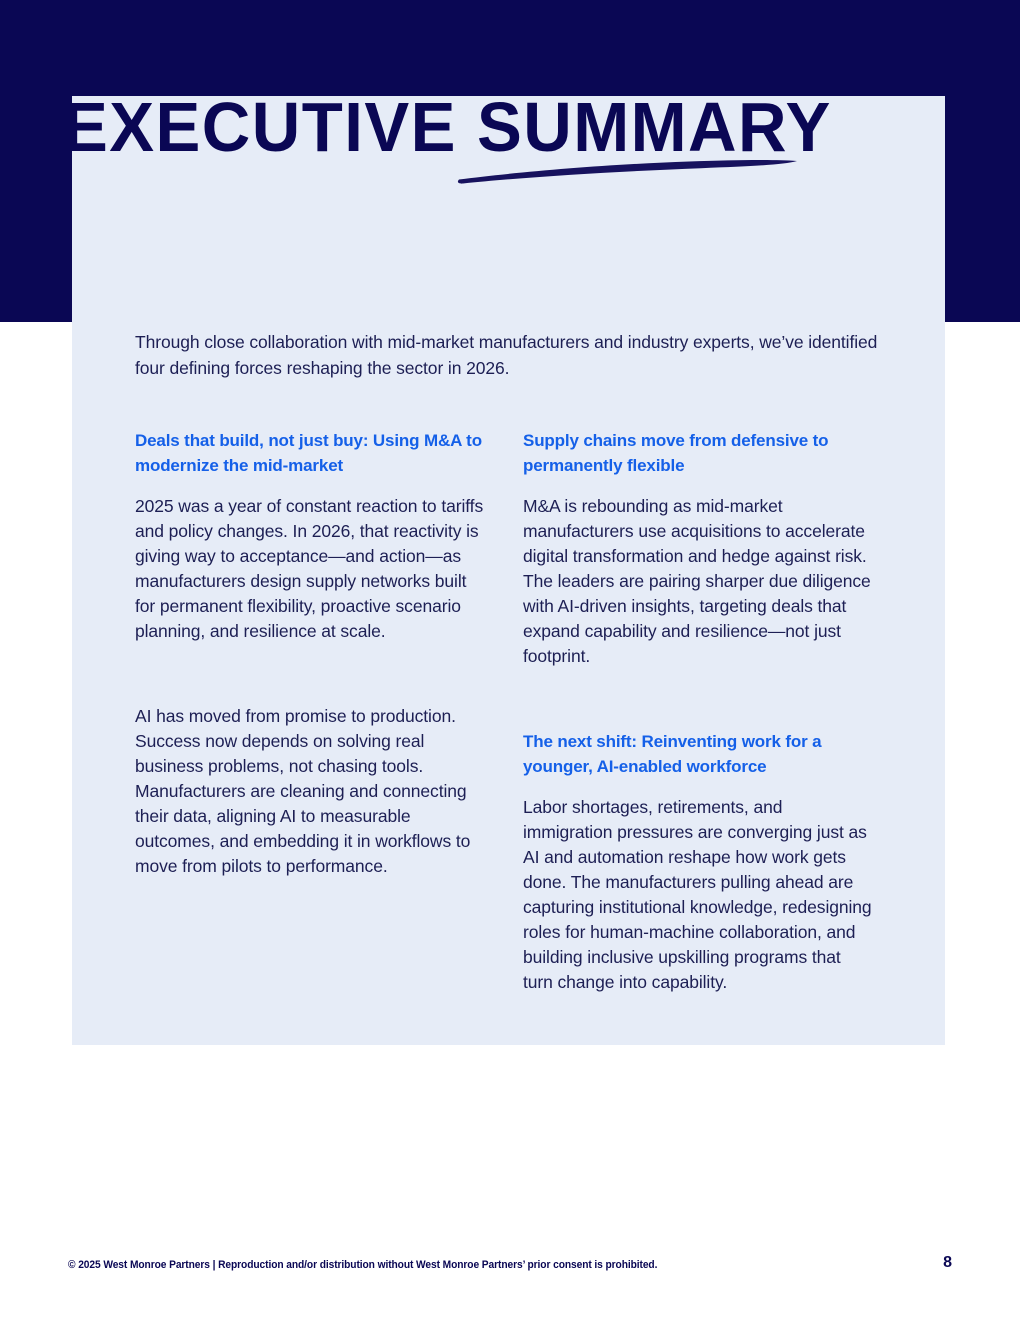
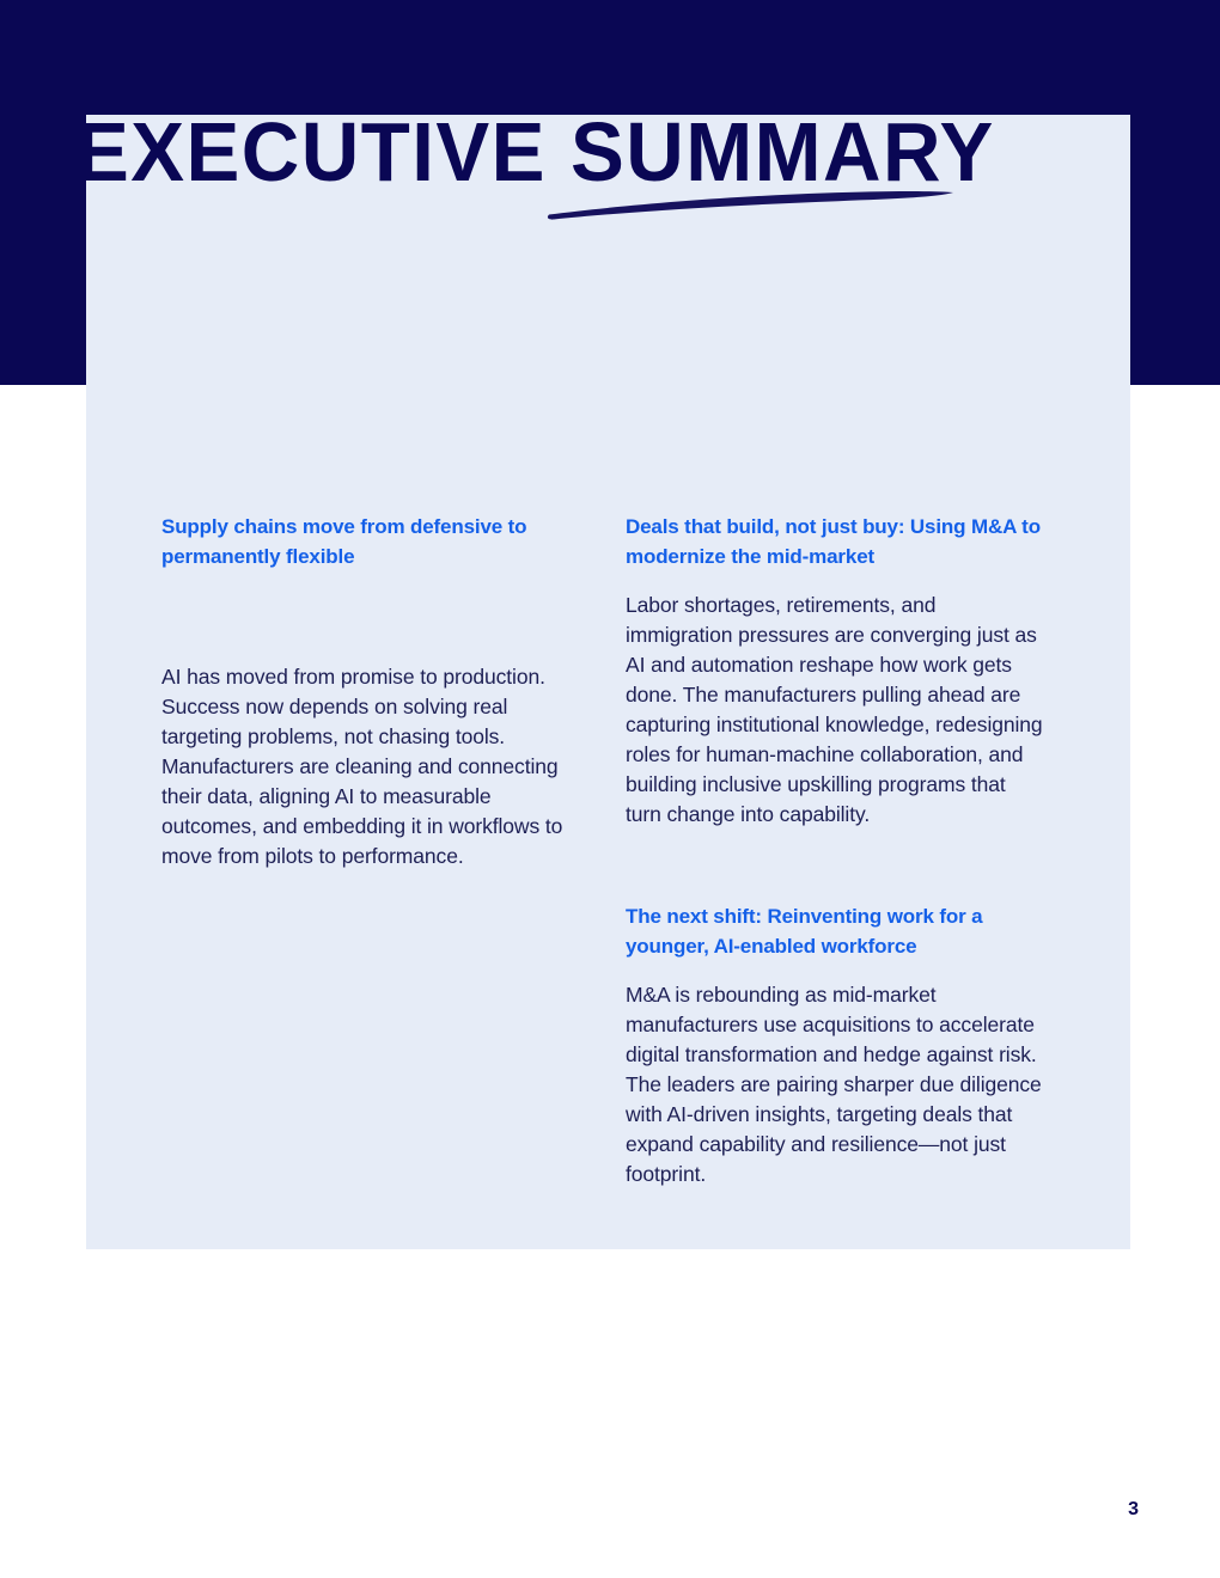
  EXECUTIVE SUMMARY
- Through close collaboration with mid-market manufacturers and industry experts, we’ve identified four defining forces reshaping the sector in 2026.
- Deals that build, not just buy: Using M&A to modernize the mid-market
+ Supply chains move from defensive to permanently flexible
- 2025 was a year of constant reaction to tariffs and policy changes. In 2026, that reactivity is giving way to acceptance—and action—as manufacturers design supply networks built for permanent flexibility, proactive scenario planning, and resilience at scale.
- AI has moved from promise to production. Success now depends on solving real business problems, not chasing tools. Manufacturers are cleaning and connecting their data, aligning AI to measurable outcomes, and embedding it in workflows to move from pilots to performance.
+ AI has moved from promise to production. Success now depends on solving real targeting problems, not chasing tools. Manufacturers are cleaning and connecting their data, aligning AI to measurable outcomes, and embedding it in workflows to move from pilots to performance.
- Supply chains move from defensive to permanently flexible
+ Deals that build, not just buy: Using M&A to modernize the mid-market
- M&A is rebounding as mid-market manufacturers use acquisitions to accelerate digital transformation and hedge against risk. The leaders are pairing sharper due diligence with AI-driven insights, targeting deals that expand capability and resilience—not just footprint.
+ Labor shortages, retirements, and immigration pressures are converging just as AI and automation reshape how work gets done. The manufacturers pulling ahead are capturing institutional knowledge, redesigning roles for human-machine collaboration, and building inclusive upskilling programs that turn change into capability.
  The next shift: Reinventing work for a younger, AI-enabled workforce
- Labor shortages, retirements, and immigration pressures are converging just as AI and automation reshape how work gets done. The manufacturers pulling ahead are capturing institutional knowledge, redesigning roles for human-machine collaboration, and building inclusive upskilling programs that turn change into capability.
+ M&A is rebounding as mid-market manufacturers use acquisitions to accelerate digital transformation and hedge against risk. The leaders are pairing sharper due diligence with AI-driven insights, targeting deals that expand capability and resilience—not just footprint.
- © 2025 West Monroe Partners | Reproduction and/or distribution without West Monroe Partners’ prior consent is prohibited.
- 8
+ 3
